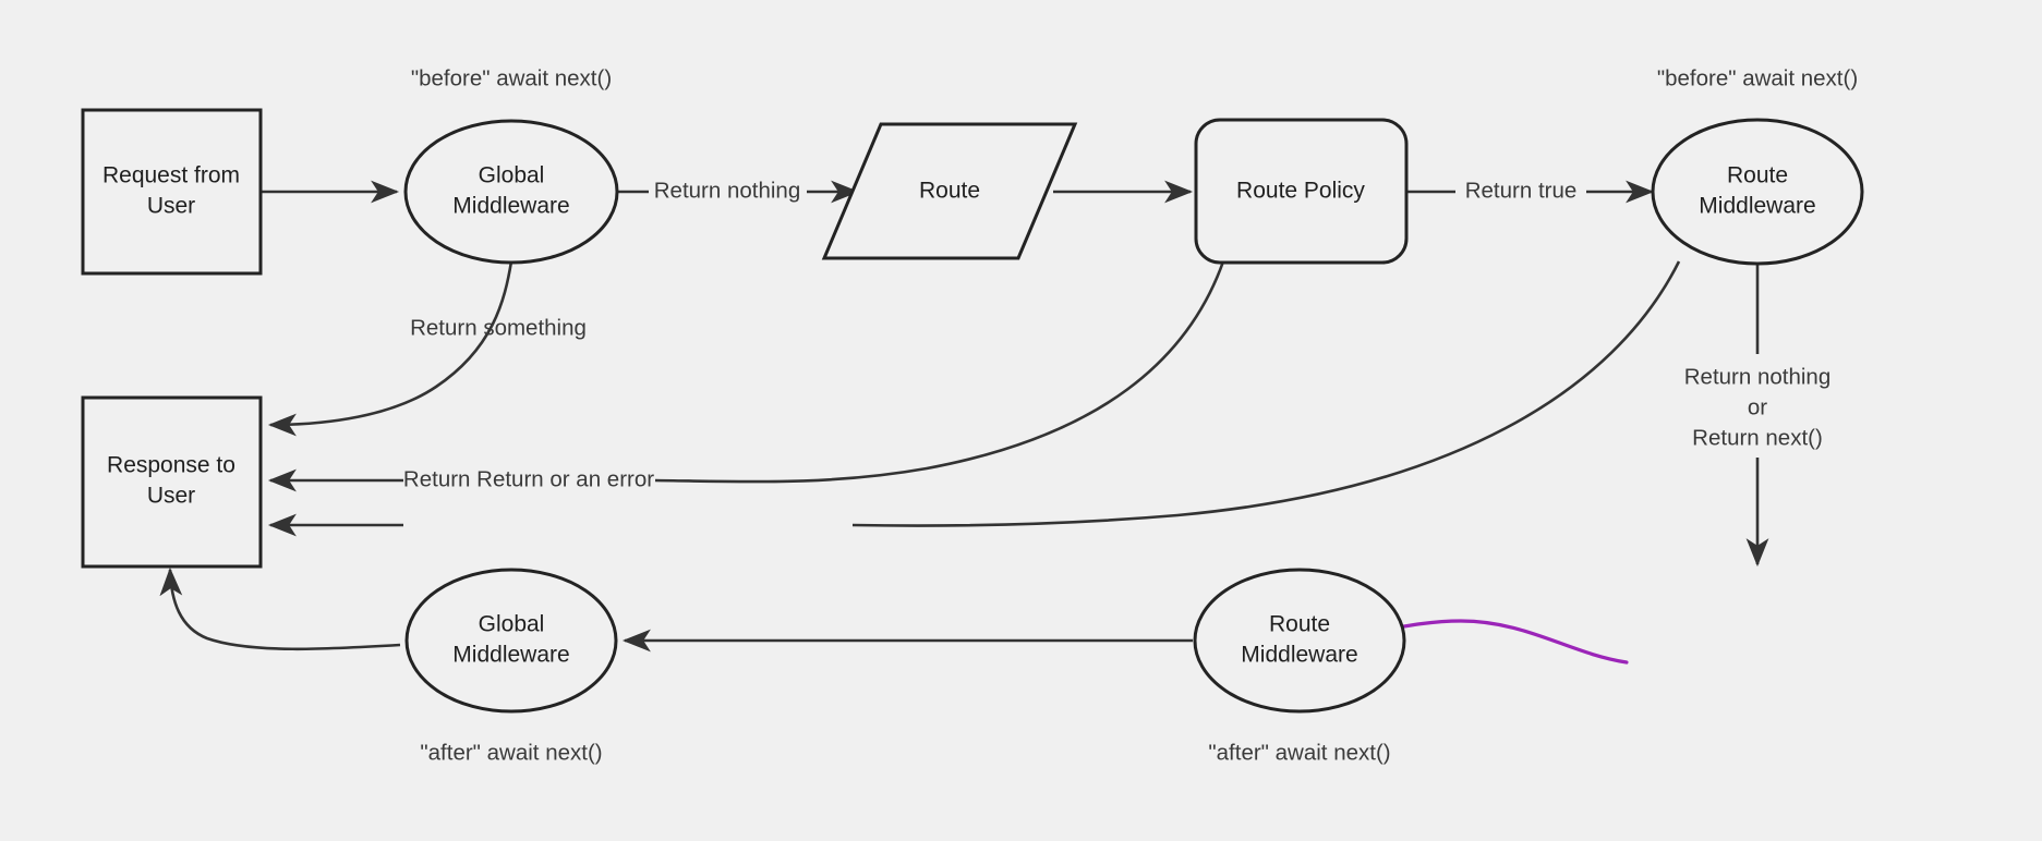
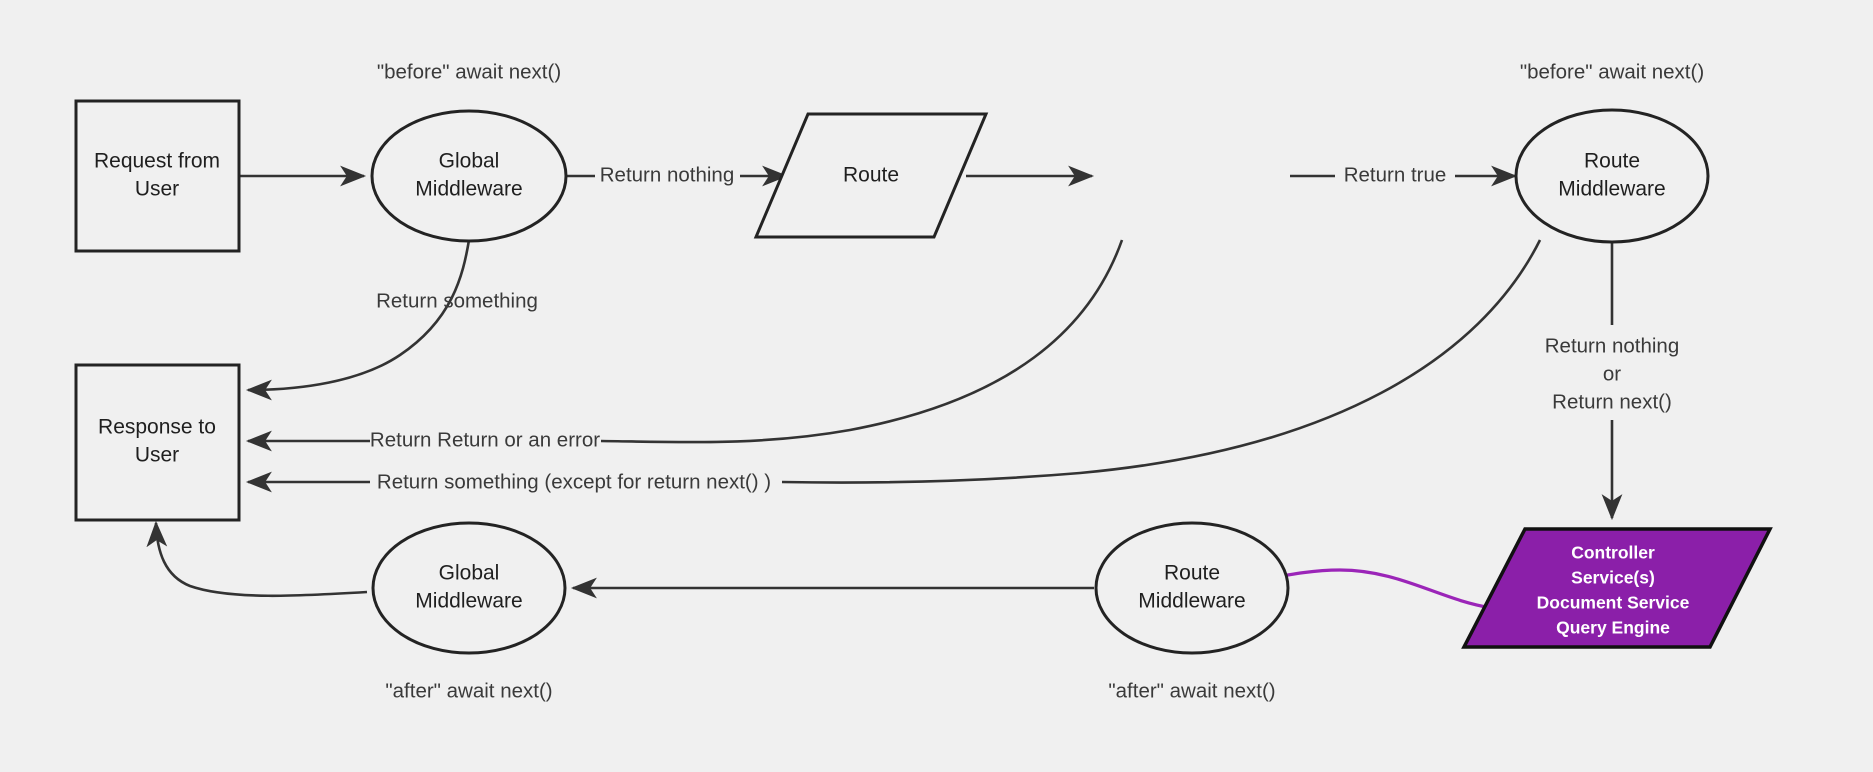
  Request from
  User
  Global
  Middleware
  Route
- Route Policy
  Route
  Middleware
+ Controller
+ Service(s)
+ Document Service
+ Query Engine
  Response to
  User
  Global
  Middleware
  Route
  Middleware
  Return nothing
  Return true
  Return something
  Return Return or an error
+ Return something (except for return next() )
  Return nothing
  or
  Return next()
  "before" await next()
  "before" await next()
  "after" await next()
  "after" await next()
